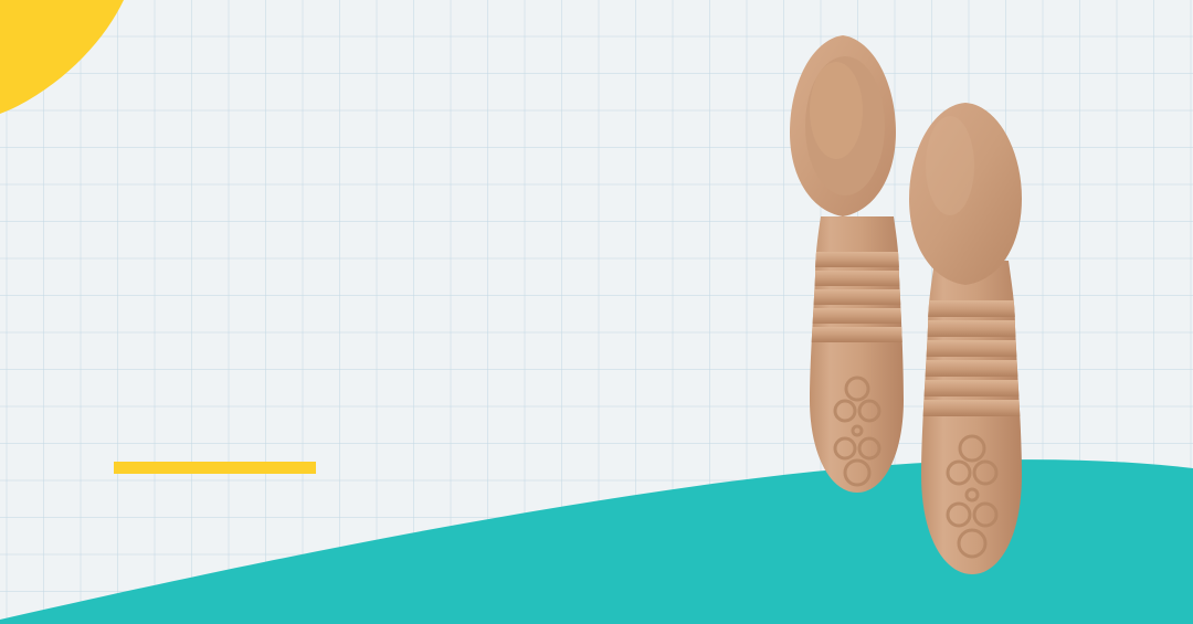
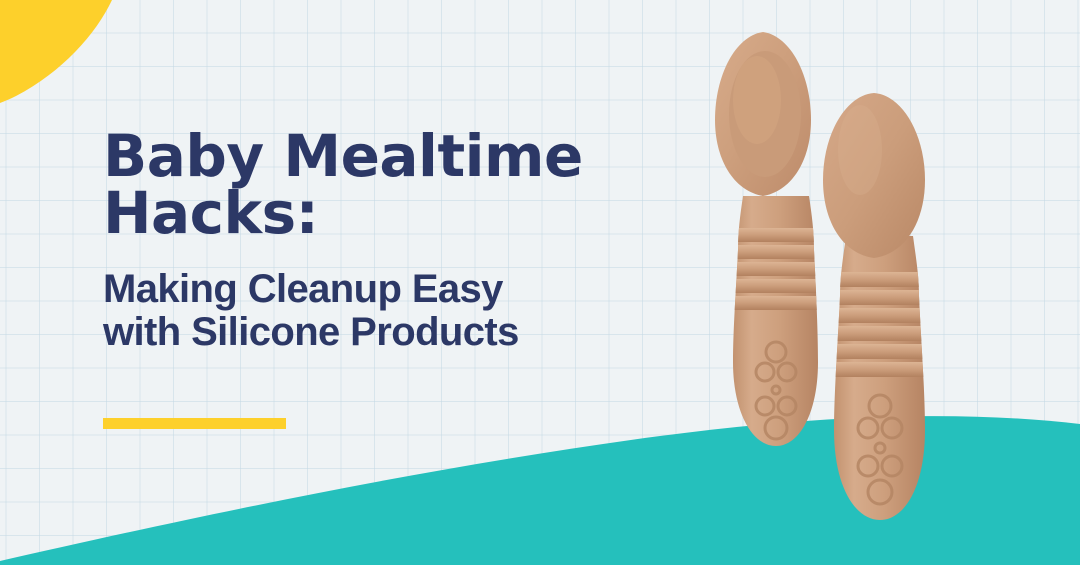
+ Baby Mealtime
+ Hacks:
+ Making Cleanup Easy
+ with Silicone Products
